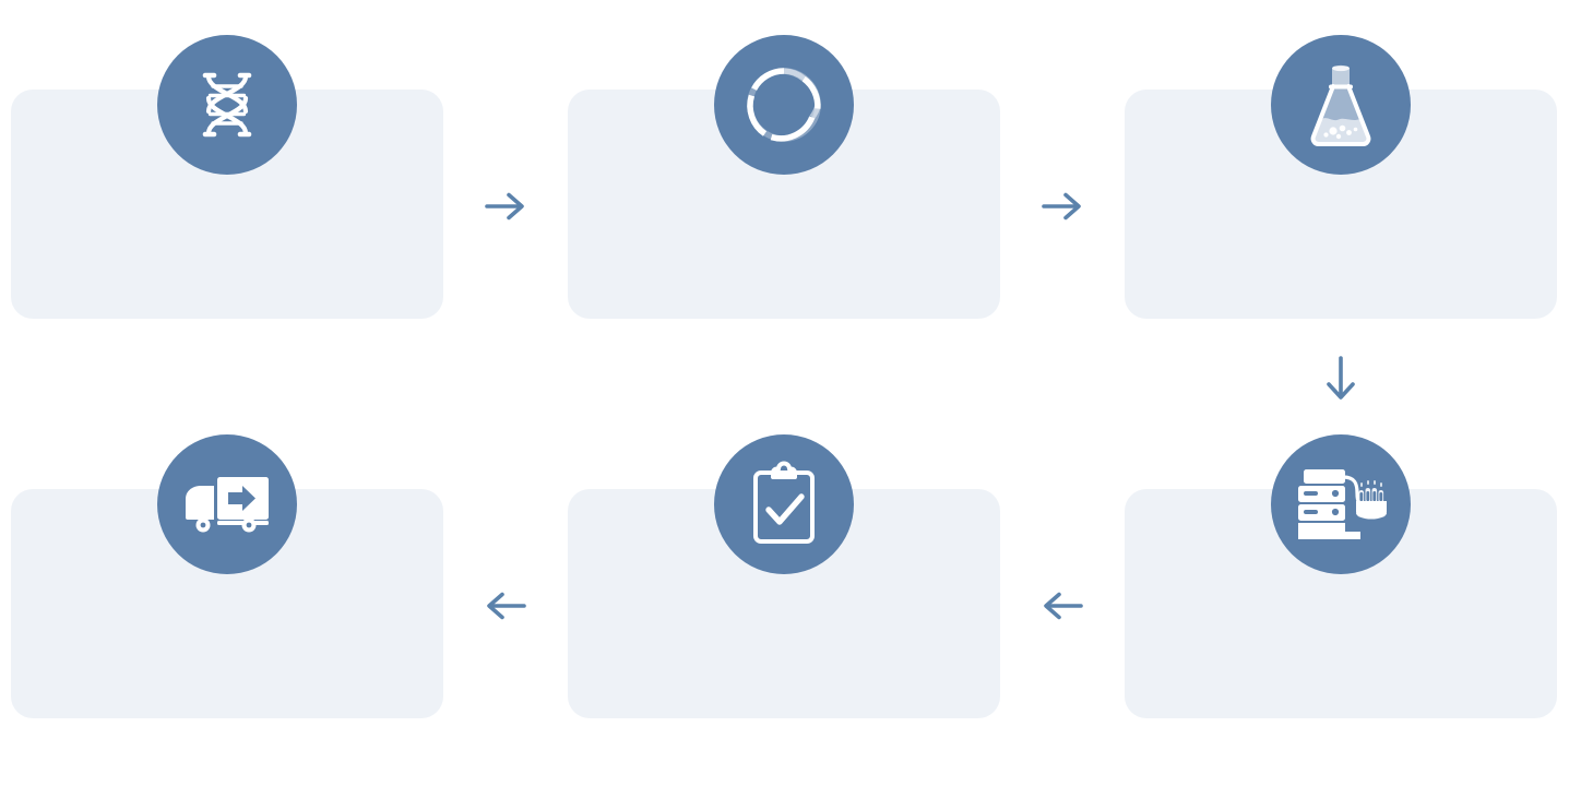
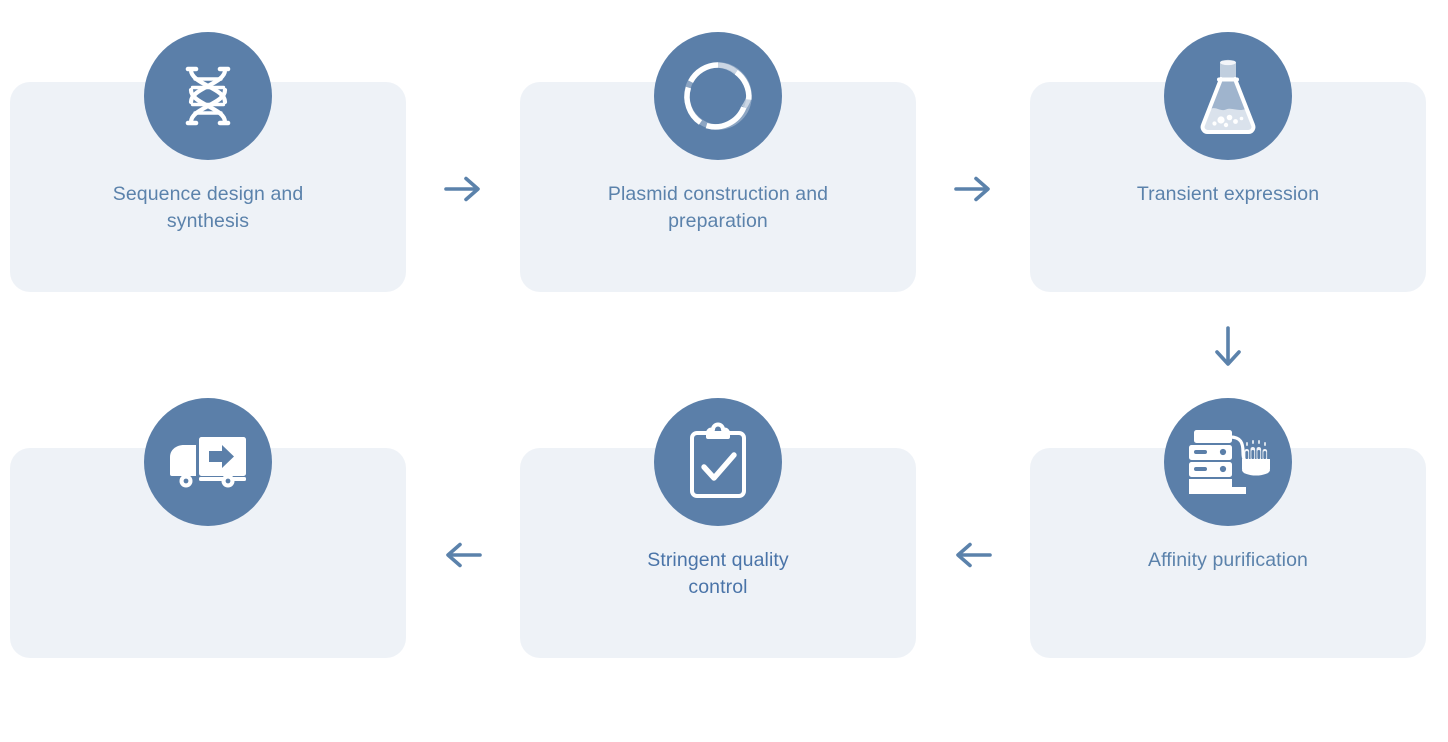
+ Sequence design and
+ synthesis
+ Plasmid construction and
+ preparation
+ Transient expression
+ Affinity purification
+ Stringent quality
+ control
